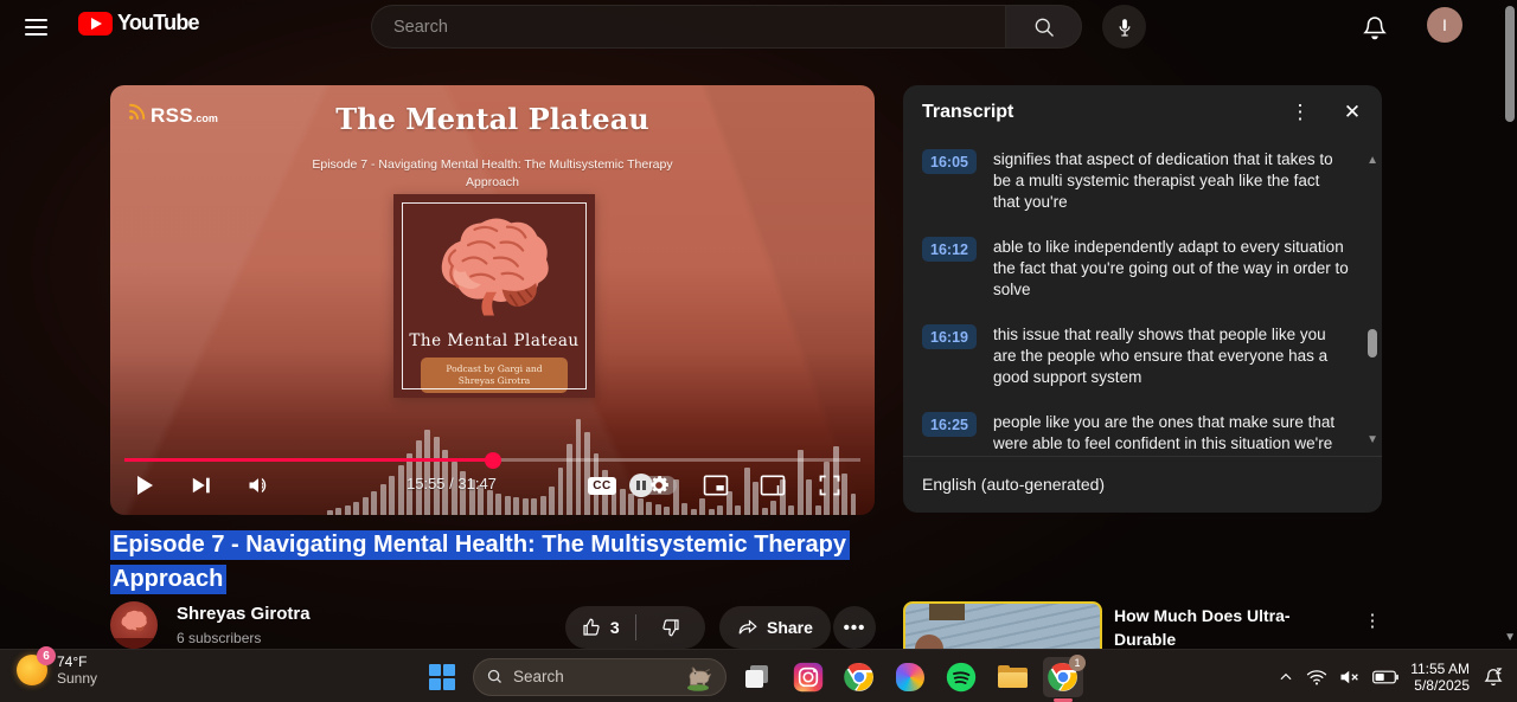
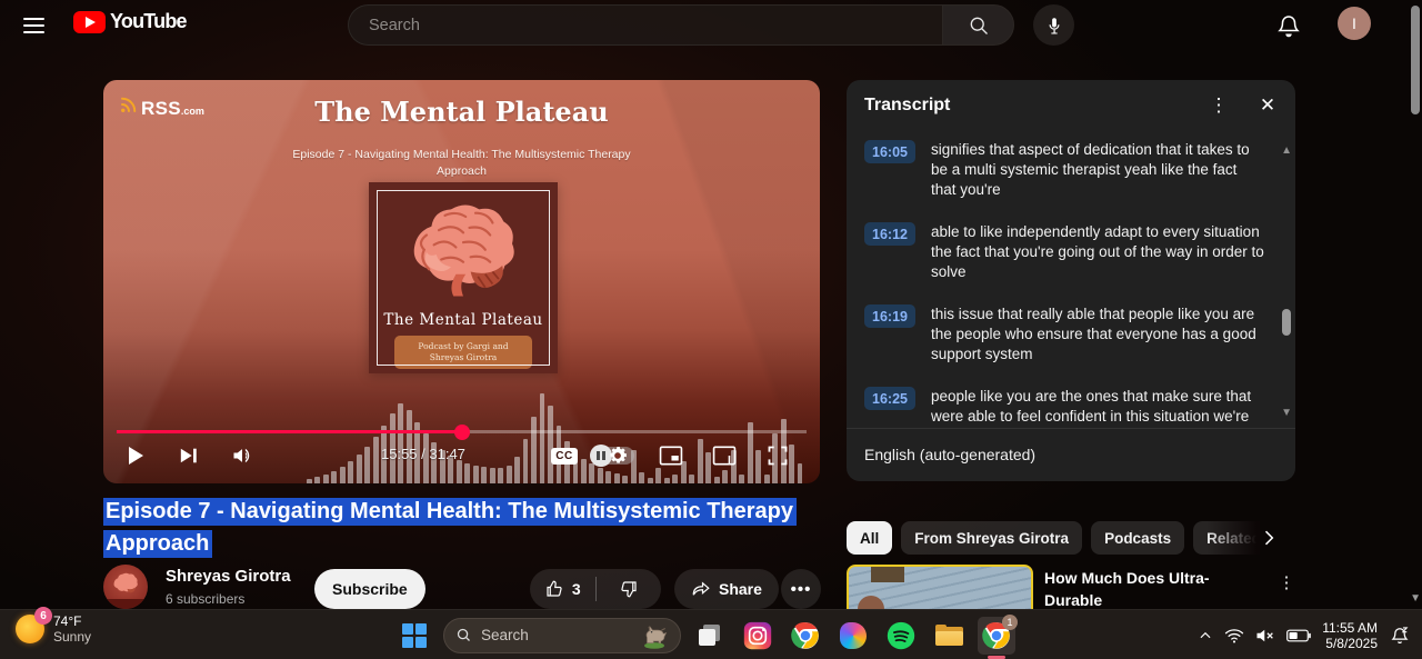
  YouTube
  Search
  I
  RSS
  .com
  The Mental Plateau
  Episode 7 - Navigating Mental Health: The Multisystemic Therapy
  Approach
  The Mental Plateau
  Podcast by Gargi and
  Shreyas Girotra
  15:55 / 31:47
  CC
  Episode 7 - Navigating Mental Health: The Multisystemic Therapy
  Approach
  Shreyas Girotra
  6 subscribers
+ Subscribe
  3
  Share
  •••
  Transcript
  ⋮
  ✕
  16:05
  signifies that aspect of dedication that it takes to be a multi systemic therapist yeah like the fact that you're
  16:12
  able to like independently adapt to every situation the fact that you're going out of the way in order to solve
  16:19
- this issue that really shows that people like you are the people who ensure that everyone has a good support system
+ this issue that really able that people like you are the people who ensure that everyone has a good support system
  16:25
  people like you are the ones that make sure that were able to feel confident in this situation we're
  ▲
  ▼
  English (auto-generated)
+ All
+ From Shreyas Girotra
+ Podcasts
  How Much Does Ultra-Durable
  ⋮
  ▼
  6
  74°F
  Sunny
  Search
  1
  11:55 AM
  5/8/2025
